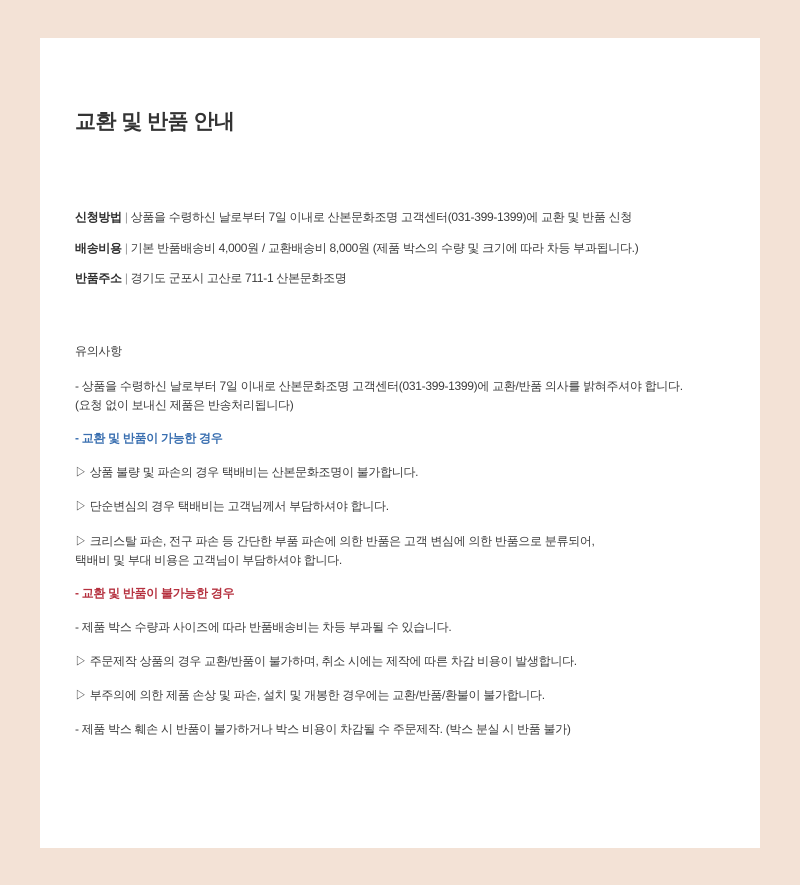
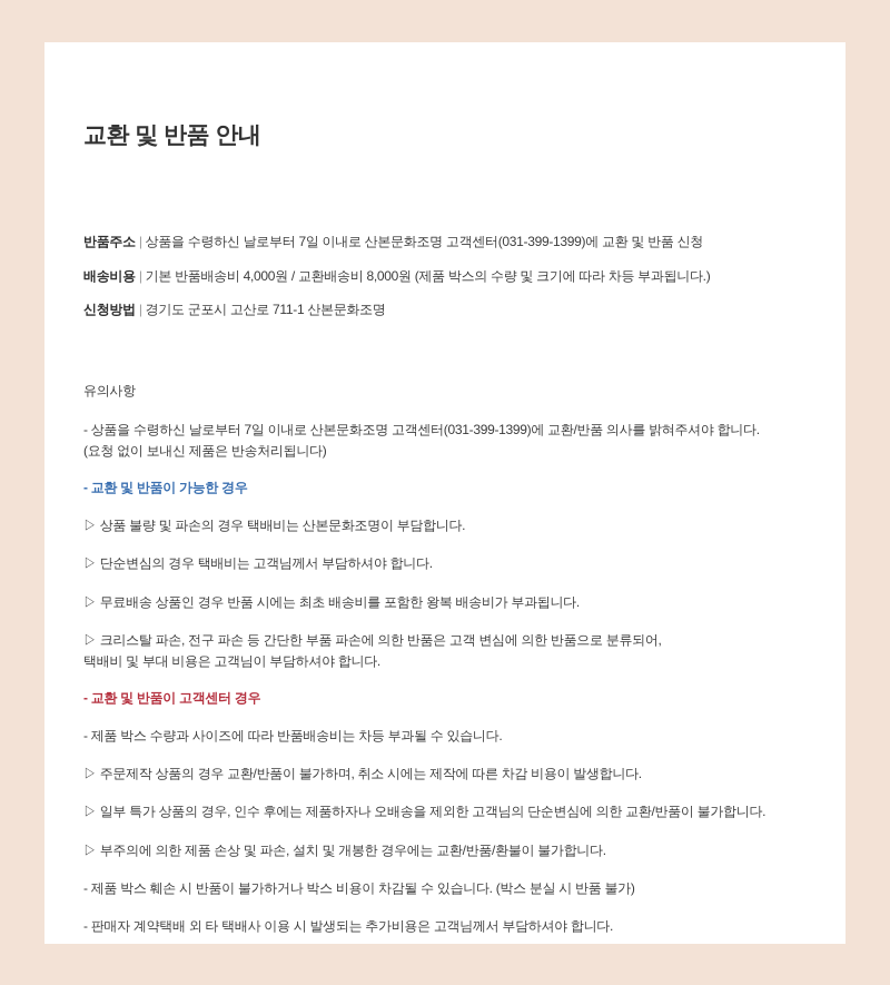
  교환 및 반품 안내
- 신청방법 | 상품을 수령하신 날로부터 7일 이내로 산본문화조명 고객센터(031-399-1399)에 교환 및 반품 신청
+ 반품주소 | 상품을 수령하신 날로부터 7일 이내로 산본문화조명 고객센터(031-399-1399)에 교환 및 반품 신청
  배송비용 | 기본 반품배송비 4,000원 / 교환배송비 8,000원 (제품 박스의 수량 및 크기에 따라 차등 부과됩니다.)
- 반품주소 | 경기도 군포시 고산로 711-1 산본문화조명
+ 신청방법 | 경기도 군포시 고산로 711-1 산본문화조명
  유의사항
  - 상품을 수령하신 날로부터 7일 이내로 산본문화조명 고객센터(031-399-1399)에 교환/반품 의사를 밝혀주셔야 합니다.
  (요청 없이 보내신 제품은 반송처리됩니다)
  - 교환 및 반품이 가능한 경우
- ▷ 상품 불량 및 파손의 경우 택배비는 산본문화조명이 불가합니다.
+ ▷ 상품 불량 및 파손의 경우 택배비는 산본문화조명이 부담합니다.
  ▷ 단순변심의 경우 택배비는 고객님께서 부담하셔야 합니다.
+ ▷ 무료배송 상품인 경우 반품 시에는 최초 배송비를 포함한 왕복 배송비가 부과됩니다.
  ▷ 크리스탈 파손, 전구 파손 등 간단한 부품 파손에 의한 반품은 고객 변심에 의한 반품으로 분류되어,
  택배비 및 부대 비용은 고객님이 부담하셔야 합니다.
- - 교환 및 반품이 불가능한 경우
+ - 교환 및 반품이 고객센터 경우
  - 제품 박스 수량과 사이즈에 따라 반품배송비는 차등 부과될 수 있습니다.
  ▷ 주문제작 상품의 경우 교환/반품이 불가하며, 취소 시에는 제작에 따른 차감 비용이 발생합니다.
+ ▷ 일부 특가 상품의 경우, 인수 후에는 제품하자나 오배송을 제외한 고객님의 단순변심에 의한 교환/반품이 불가합니다.
  ▷ 부주의에 의한 제품 손상 및 파손, 설치 및 개봉한 경우에는 교환/반품/환불이 불가합니다.
- - 제품 박스 훼손 시 반품이 불가하거나 박스 비용이 차감될 수 주문제작. (박스 분실 시 반품 불가)
+ - 제품 박스 훼손 시 반품이 불가하거나 박스 비용이 차감될 수 있습니다. (박스 분실 시 반품 불가)
+ - 판매자 계약택배 외 타 택배사 이용 시 발생되는 추가비용은 고객님께서 부담하셔야 합니다.
